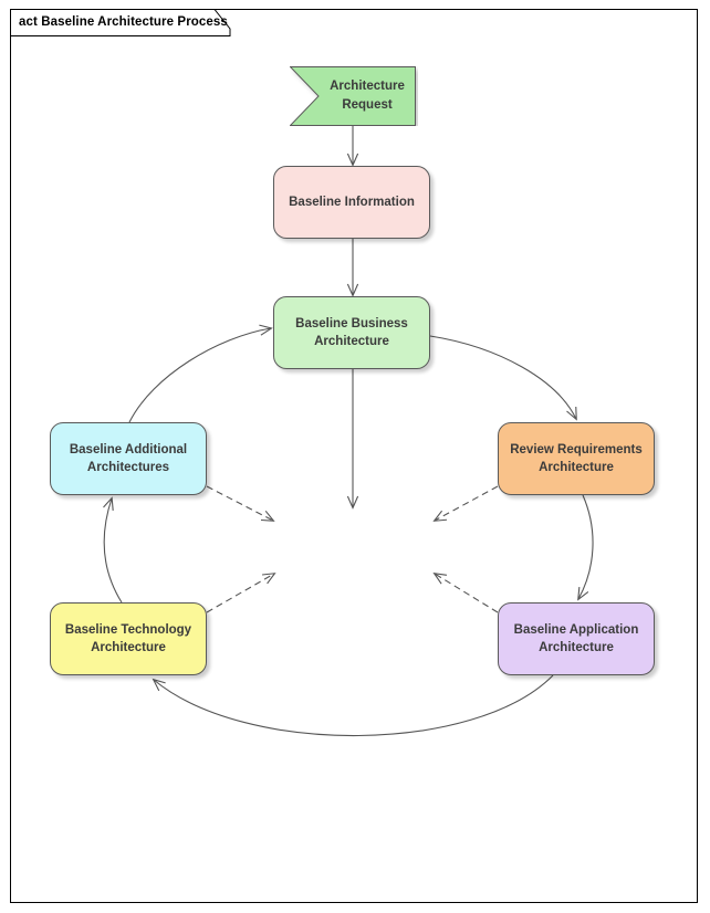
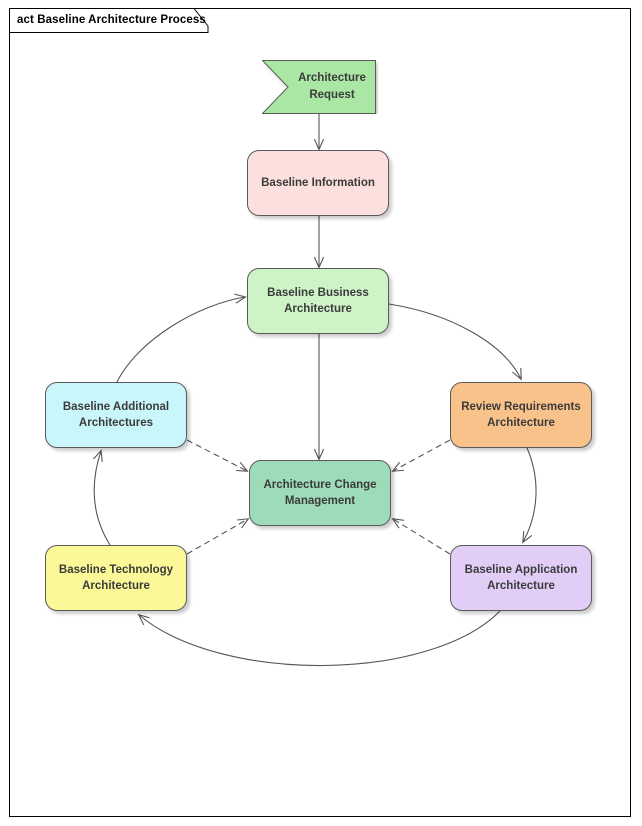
  act Baseline Architecture Process
  Architecture
  Request
  Baseline Information
  Baseline Business
  Architecture
  Baseline Additional
  Architectures
  Review Requirements
  Architecture
+ Architecture Change
+ Management
  Baseline Technology
  Architecture
  Baseline Application
  Architecture
